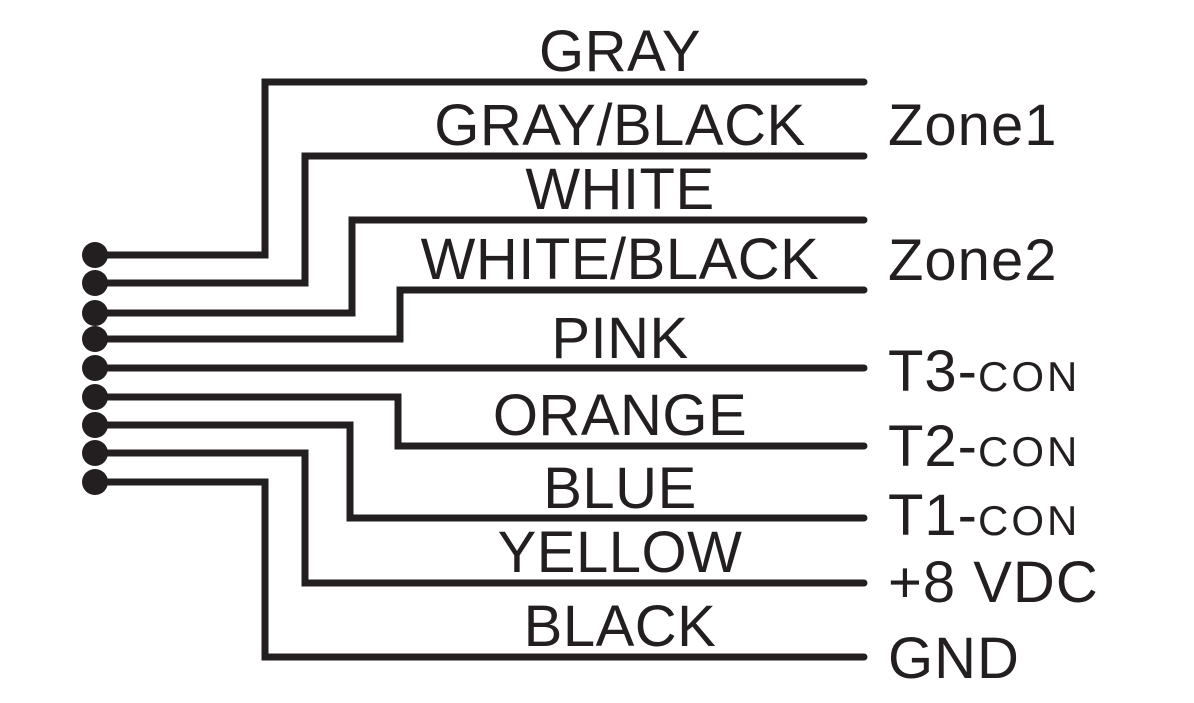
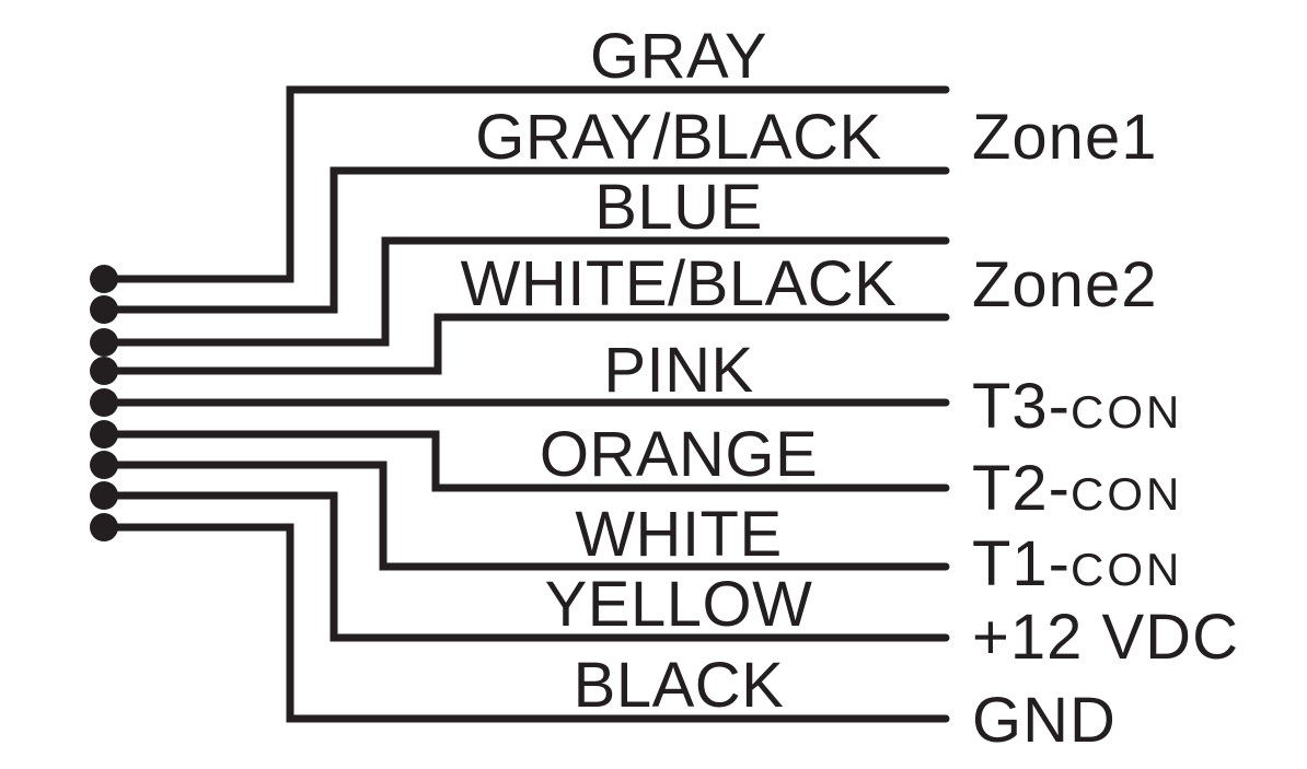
  GRAY
  GRAY/BLACK
- WHITE
+ BLUE
  WHITE/BLACK
  PINK
  ORANGE
- BLUE
+ WHITE
  YELLOW
  BLACK
  Zone1
  Zone2
  T3-CON
  T2-CON
  T1-CON
- +8 VDC
+ +12 VDC
  GND
